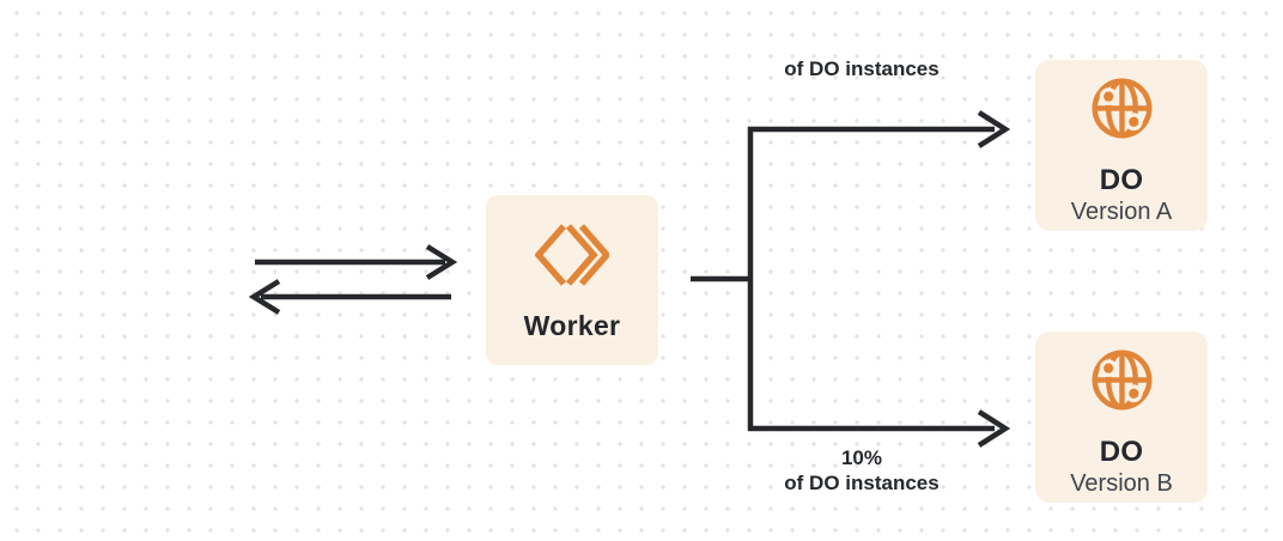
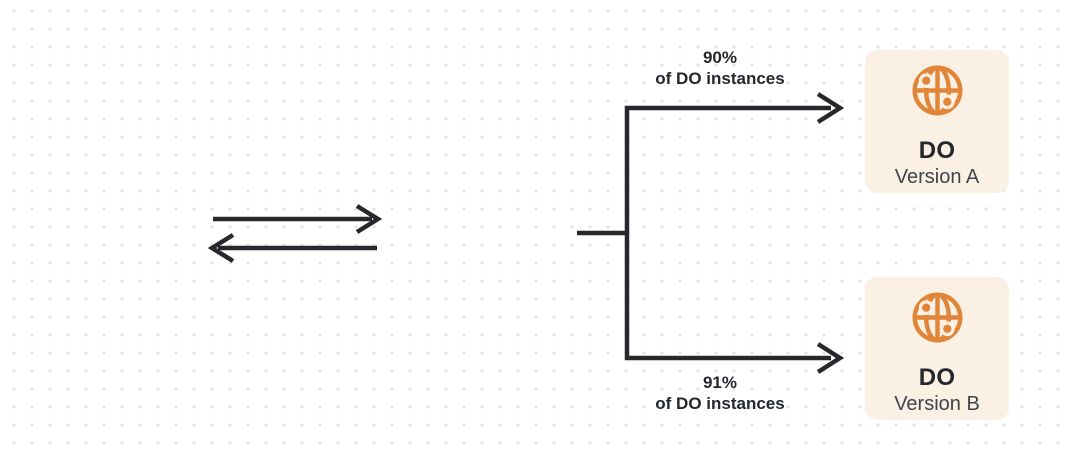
- Worker
  DO
  Version A
  DO
  Version B
+ 90%
  of DO instances
- 10%
+ 91%
  of DO instances
